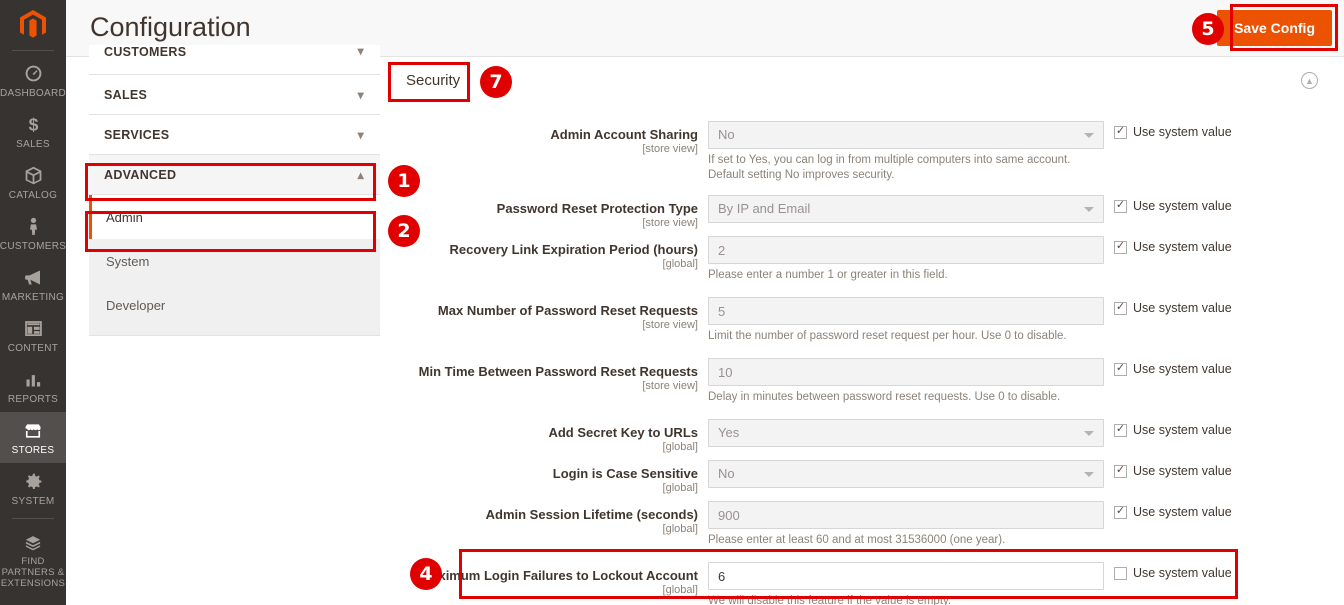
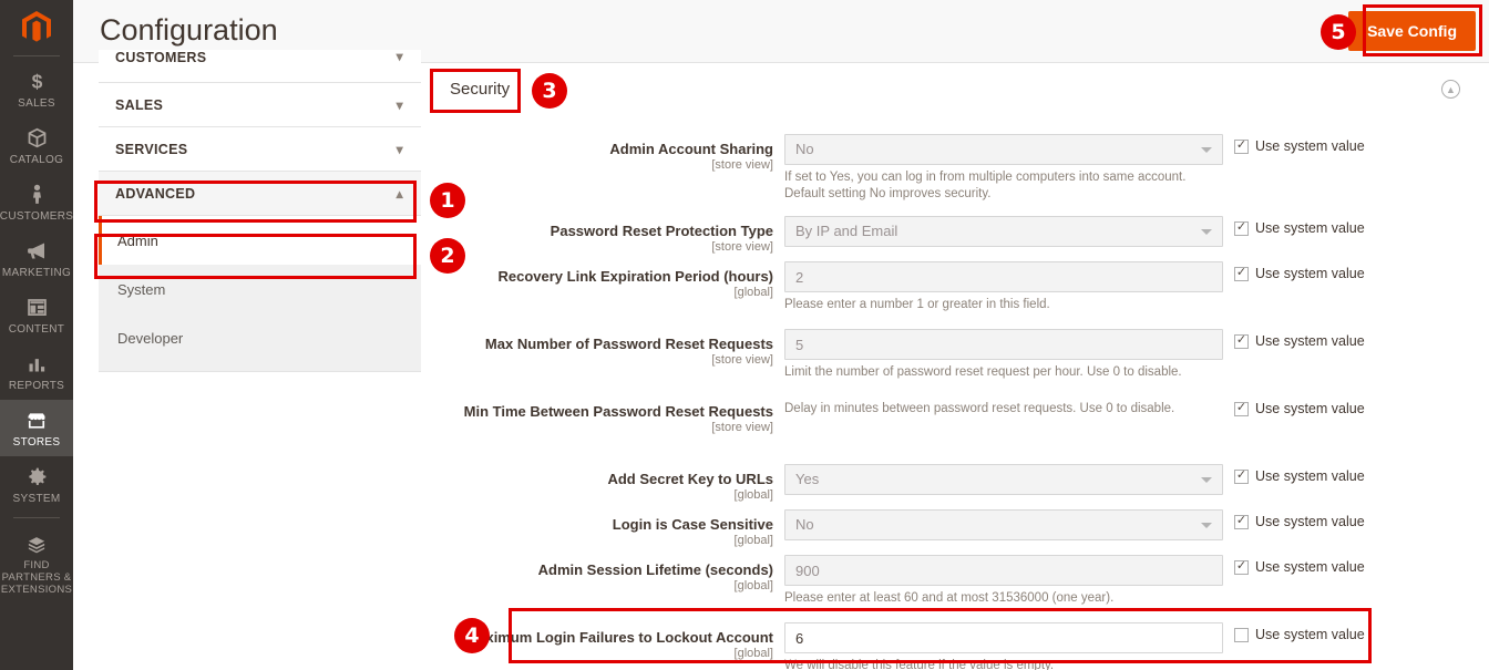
- DASHBOARD
  $
  SALES
  CATALOG
  CUSTOMERS
  MARKETING
  CONTENT
  REPORTS
  STORES
  SYSTEM
  FIND PARTNERS & EXTENSIONS
  Configuration
  Save Config
  CUSTOMERS
  ▾
  SALES
  ▾
  SERVICES
  ▾
  ADVANCED
  ▴
  Admin
  System
  Developer
  Security
  ▲
  Admin Account Sharing
  [store view]
  No
  If set to Yes, you can log in from multiple computers into same account. Default setting No improves security.
  ✓
  Use system value
  Password Reset Protection Type
  [store view]
  By IP and Email
  ✓
  Use system value
  Recovery Link Expiration Period (hours)
  [global]
  2
  Please enter a number 1 or greater in this field.
  ✓
  Use system value
  Max Number of Password Reset Requests
  [store view]
  5
  Limit the number of password reset request per hour. Use 0 to disable.
  ✓
  Use system value
  Min Time Between Password Reset Requests
  [store view]
- 10
  Delay in minutes between password reset requests. Use 0 to disable.
  ✓
  Use system value
  Add Secret Key to URLs
  [global]
  Yes
  ✓
  Use system value
  Login is Case Sensitive
  [global]
  No
  ✓
  Use system value
  Admin Session Lifetime (seconds)
  [global]
  900
  Please enter at least 60 and at most 31536000 (one year).
  ✓
  Use system value
  ximum Login Failures to Lockout Account
  [global]
  6
  We will disable this feature if the value is empty.
  Use system value
  1
  2
- 7
+ 3
  4
  5
